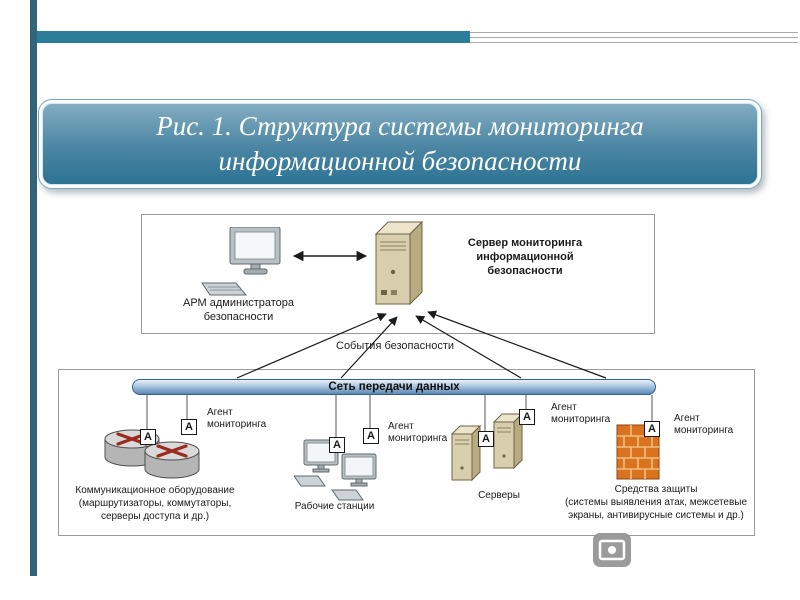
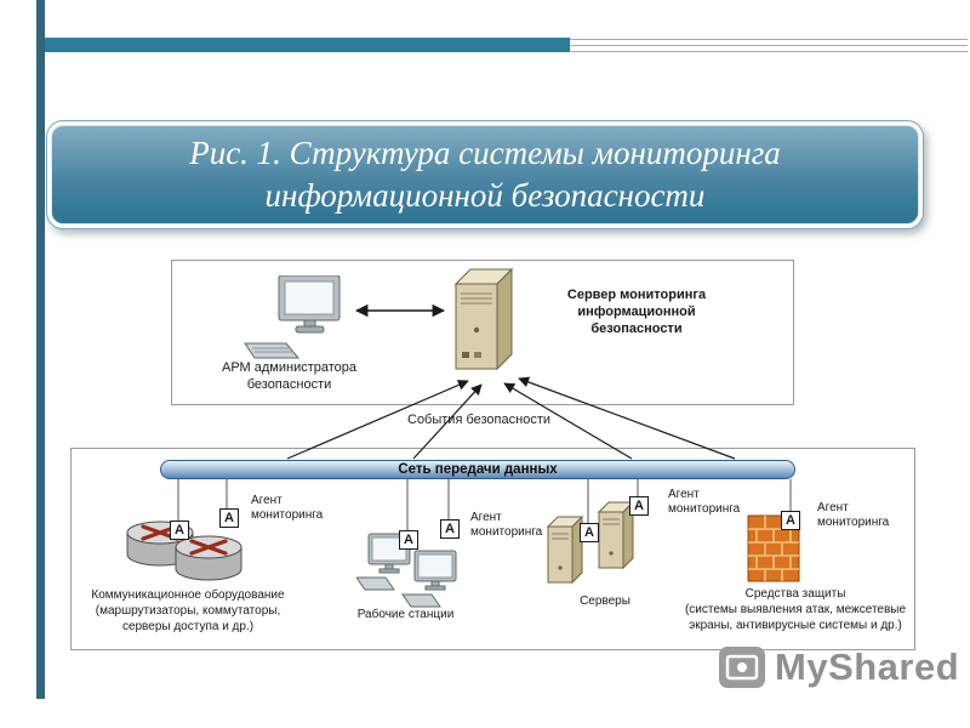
  Рис. 1. Структура системы мониторинга
  информационной безопасности
  Сеть передачи данных
  А
  А
  А
  А
  А
  А
  А
  АРМ администратора
  безопасности
  Сервер мониторинга
  информационной
  безопасности
  События безопасности
  Агент
  мониторинга
  Агент
  мониторинга
  Агент
  мониторинга
  Агент
  мониторинга
  Коммуникационное оборудование
  (маршрутизаторы, коммутаторы,
  серверы доступа и др.)
  Рабочие станции
  Серверы
  Средства защиты
  (системы выявления атак, межсетевые
  экраны, антивирусные системы и др.)
+ MyShared
